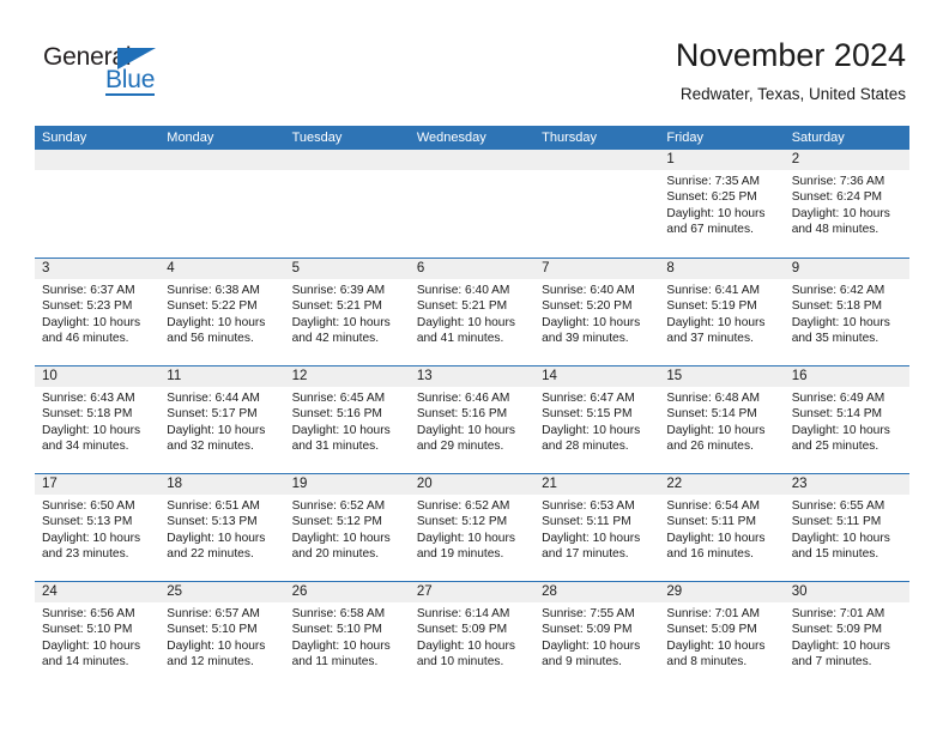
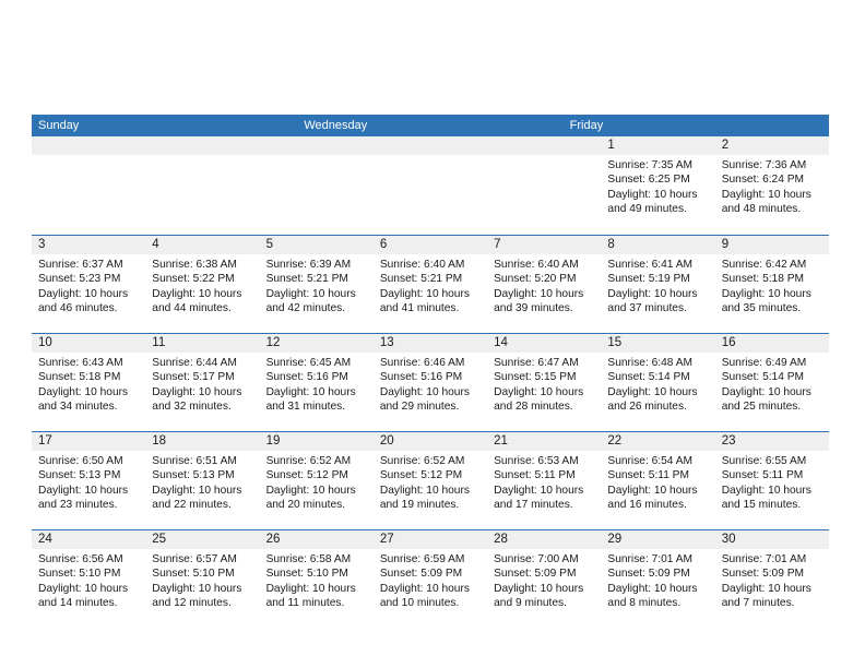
- General
- Blue
- November 2024
- Redwater, Texas, United States
  Sunday
- Monday
- Tuesday
  Wednesday
- Thursday
  Friday
- Saturday
  1
  Sunrise: 7:35 AM
  Sunset: 6:25 PM
  Daylight: 10 hours
- and 67 minutes.
+ and 49 minutes.
  2
  Sunrise: 7:36 AM
  Sunset: 6:24 PM
  Daylight: 10 hours
  and 48 minutes.
  3
  Sunrise: 6:37 AM
  Sunset: 5:23 PM
  Daylight: 10 hours
  and 46 minutes.
  4
  Sunrise: 6:38 AM
  Sunset: 5:22 PM
  Daylight: 10 hours
- and 56 minutes.
+ and 44 minutes.
  5
  Sunrise: 6:39 AM
  Sunset: 5:21 PM
  Daylight: 10 hours
  and 42 minutes.
  6
  Sunrise: 6:40 AM
  Sunset: 5:21 PM
  Daylight: 10 hours
  and 41 minutes.
  7
  Sunrise: 6:40 AM
  Sunset: 5:20 PM
  Daylight: 10 hours
  and 39 minutes.
  8
  Sunrise: 6:41 AM
  Sunset: 5:19 PM
  Daylight: 10 hours
  and 37 minutes.
  9
  Sunrise: 6:42 AM
  Sunset: 5:18 PM
  Daylight: 10 hours
  and 35 minutes.
  10
  Sunrise: 6:43 AM
  Sunset: 5:18 PM
  Daylight: 10 hours
  and 34 minutes.
  11
  Sunrise: 6:44 AM
  Sunset: 5:17 PM
  Daylight: 10 hours
  and 32 minutes.
  12
  Sunrise: 6:45 AM
  Sunset: 5:16 PM
  Daylight: 10 hours
  and 31 minutes.
  13
  Sunrise: 6:46 AM
  Sunset: 5:16 PM
  Daylight: 10 hours
  and 29 minutes.
  14
  Sunrise: 6:47 AM
  Sunset: 5:15 PM
  Daylight: 10 hours
  and 28 minutes.
  15
  Sunrise: 6:48 AM
  Sunset: 5:14 PM
  Daylight: 10 hours
  and 26 minutes.
  16
  Sunrise: 6:49 AM
  Sunset: 5:14 PM
  Daylight: 10 hours
  and 25 minutes.
  17
  Sunrise: 6:50 AM
  Sunset: 5:13 PM
  Daylight: 10 hours
  and 23 minutes.
  18
  Sunrise: 6:51 AM
  Sunset: 5:13 PM
  Daylight: 10 hours
  and 22 minutes.
  19
  Sunrise: 6:52 AM
  Sunset: 5:12 PM
  Daylight: 10 hours
  and 20 minutes.
  20
  Sunrise: 6:52 AM
  Sunset: 5:12 PM
  Daylight: 10 hours
  and 19 minutes.
  21
  Sunrise: 6:53 AM
  Sunset: 5:11 PM
  Daylight: 10 hours
  and 17 minutes.
  22
  Sunrise: 6:54 AM
  Sunset: 5:11 PM
  Daylight: 10 hours
  and 16 minutes.
  23
  Sunrise: 6:55 AM
  Sunset: 5:11 PM
  Daylight: 10 hours
  and 15 minutes.
  24
  Sunrise: 6:56 AM
  Sunset: 5:10 PM
  Daylight: 10 hours
  and 14 minutes.
  25
  Sunrise: 6:57 AM
  Sunset: 5:10 PM
  Daylight: 10 hours
  and 12 minutes.
  26
  Sunrise: 6:58 AM
  Sunset: 5:10 PM
  Daylight: 10 hours
  and 11 minutes.
  27
- Sunrise: 6:14 AM
+ Sunrise: 6:59 AM
  Sunset: 5:09 PM
  Daylight: 10 hours
  and 10 minutes.
  28
- Sunrise: 7:55 AM
+ Sunrise: 7:00 AM
  Sunset: 5:09 PM
  Daylight: 10 hours
  and 9 minutes.
  29
  Sunrise: 7:01 AM
  Sunset: 5:09 PM
  Daylight: 10 hours
  and 8 minutes.
  30
  Sunrise: 7:01 AM
  Sunset: 5:09 PM
  Daylight: 10 hours
  and 7 minutes.
